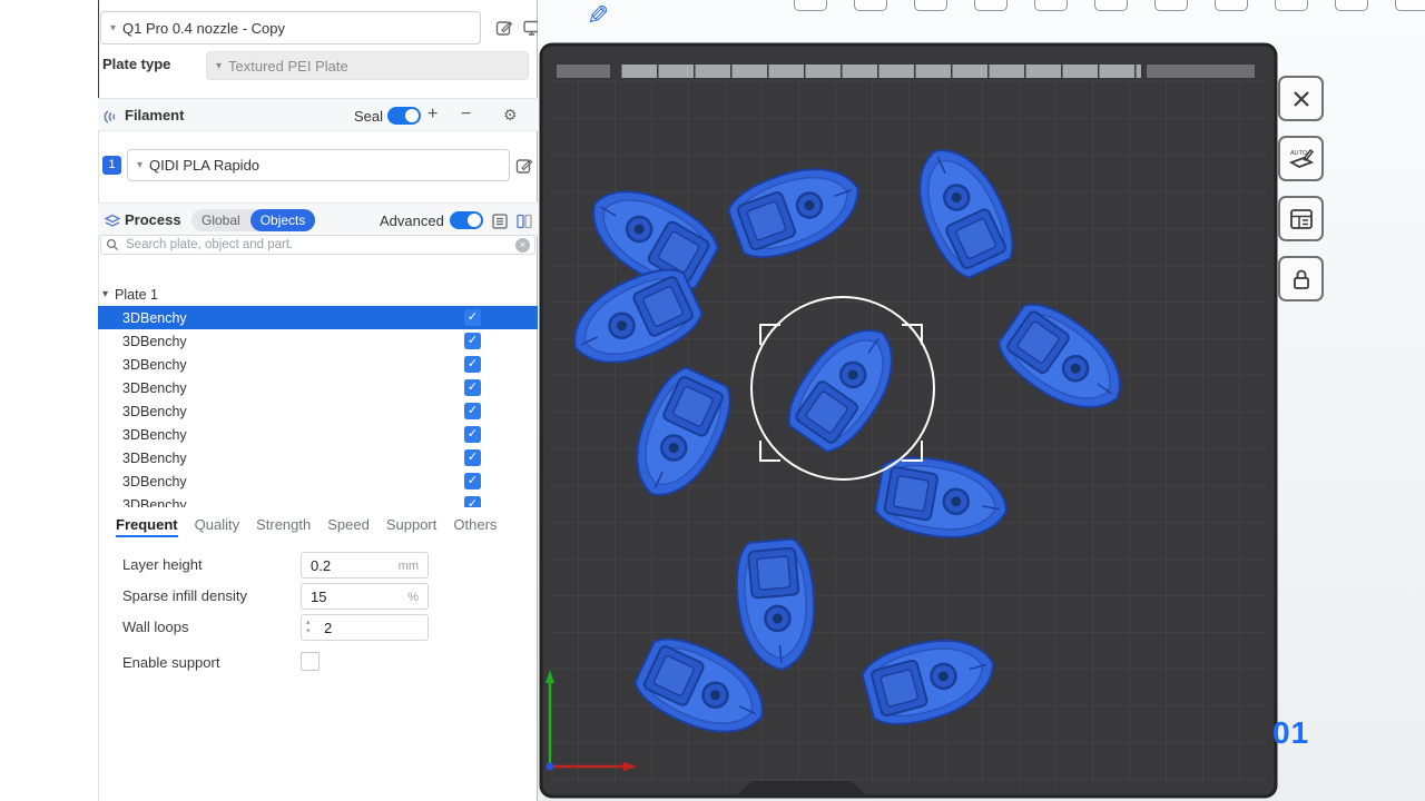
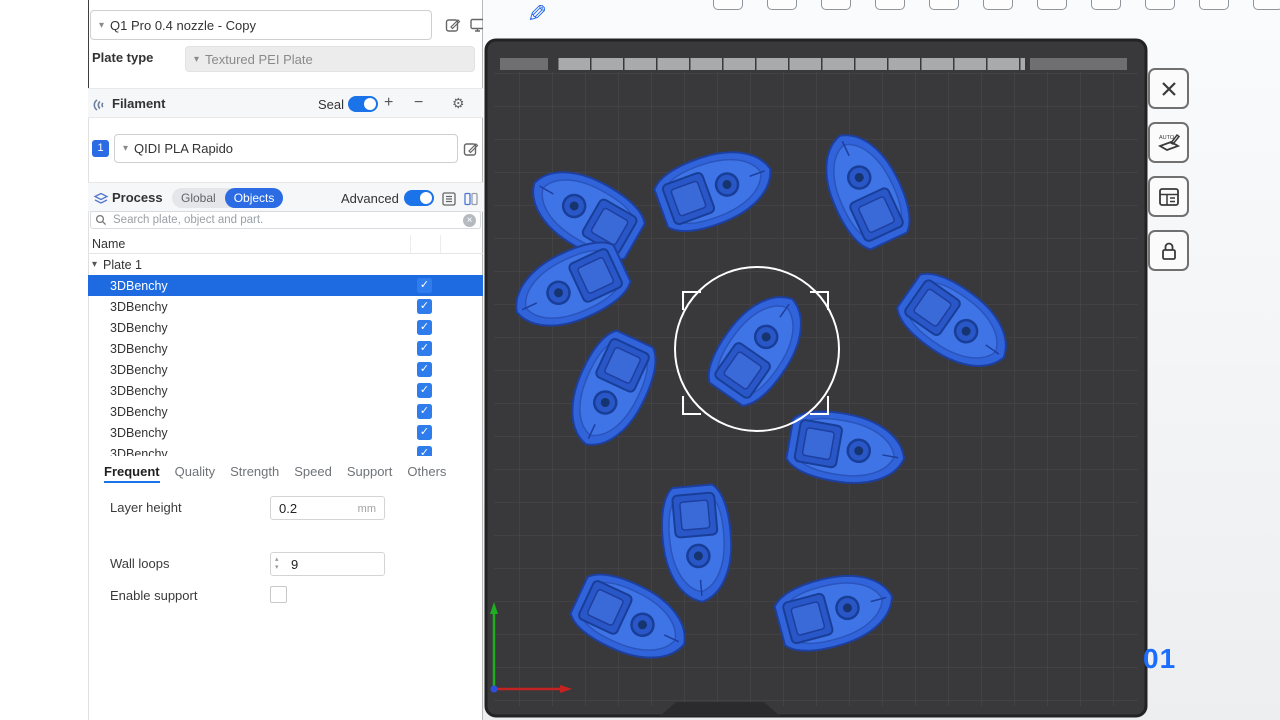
  ▾
  Q1 Pro 0.4 nozzle - Copy
  Plate type
  ▾
  Textured PEI Plate
  Filament
  Seal
  +
  −
  ⚙
  1
  ▾
  QIDI PLA Rapido
  Process
  Global
  Objects
  Advanced
  Search plate, object and part.
  ×
+ Name
  ▾
  Plate 1
  3DBenchy
  ✓
  3DBenchy
  ✓
  3DBenchy
  ✓
  3DBenchy
  ✓
  3DBenchy
  ✓
  3DBenchy
  ✓
  3DBenchy
  ✓
  3DBenchy
  ✓
  3DBenchy
  ✓
  Frequent
  Quality
  Strength
  Speed
  Support
  Others
  Layer height
  0.2
  mm
- Sparse infill density
- 15
- %
  Wall loops
- 2
+ 9
  Enable support
  01
